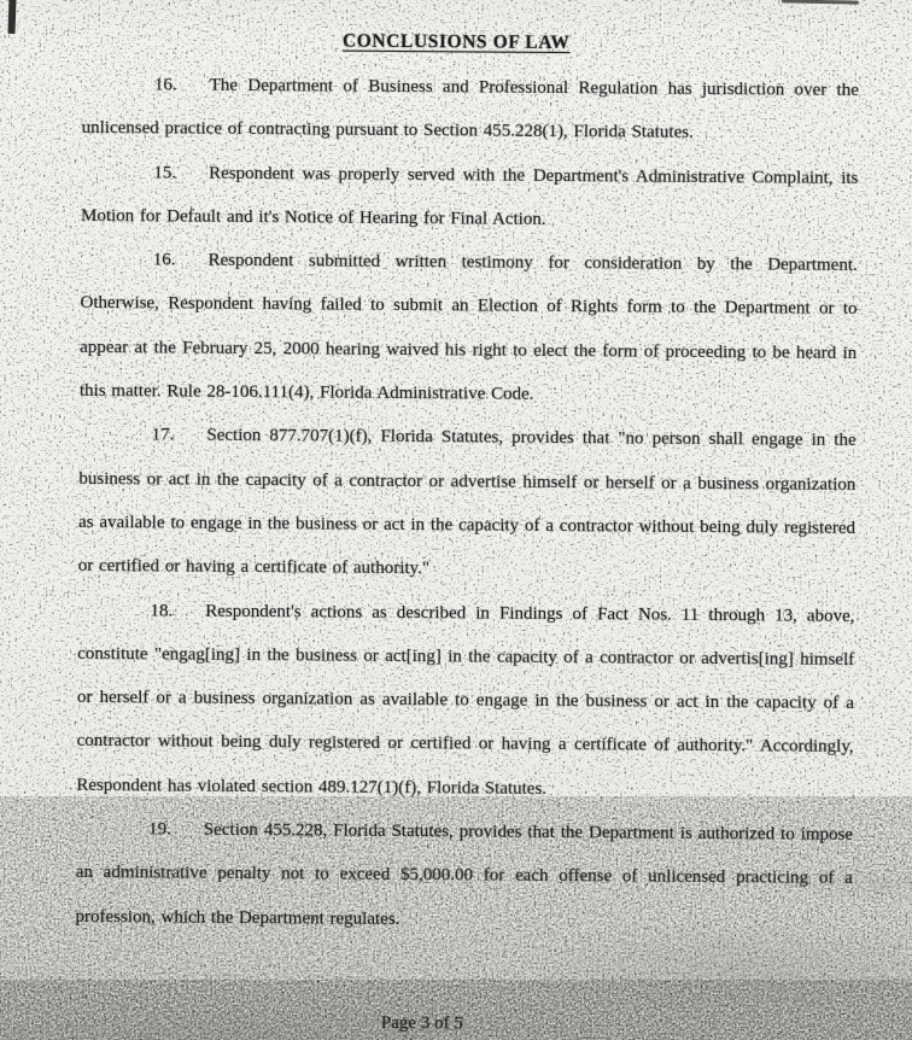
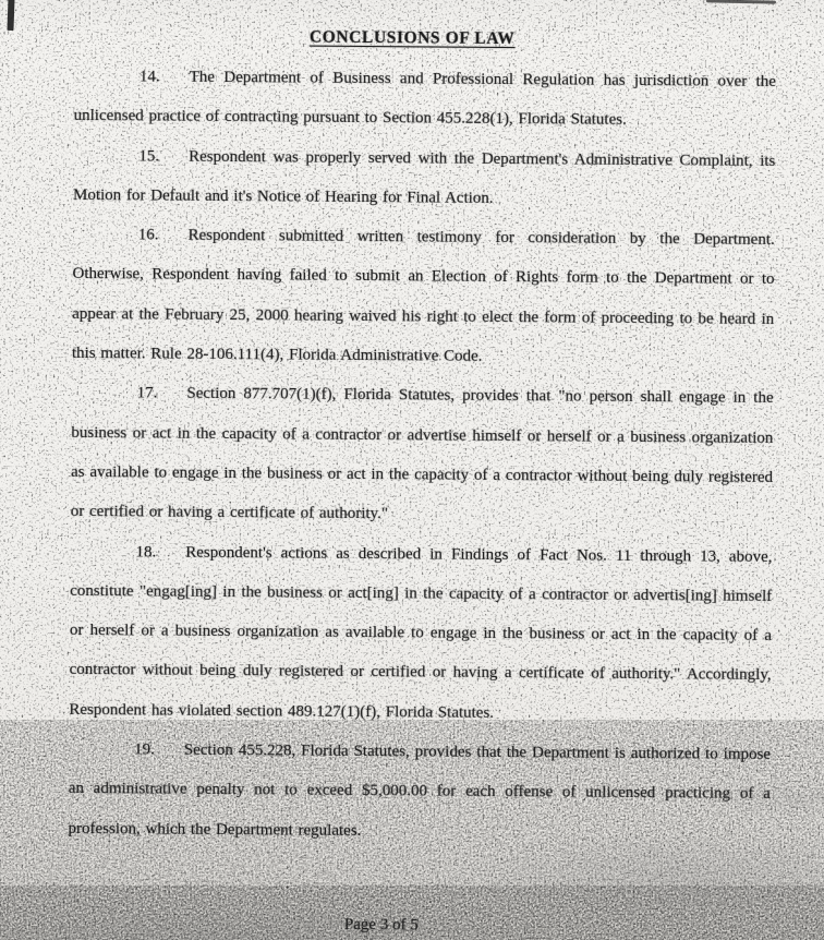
  CONCLUSIONS OF LAW
- 16. The Department of Business and Professional Regulation has jurisdiction over the unlicensed practice of contracting pursuant to Section 455.228(1), Florida Statutes.
+ 14. The Department of Business and Professional Regulation has jurisdiction over the unlicensed practice of contracting pursuant to Section 455.228(1), Florida Statutes.
  15. Respondent was properly served with the Department's Administrative Complaint, its Motion for Default and it's Notice of Hearing for Final Action.
  16. Respondent submitted written testimony for consideration by the Department. Otherwise, Respondent having failed to submit an Election of Rights form to the Department or to appear at the February 25, 2000 hearing waived his right to elect the form of proceeding to be heard in this matter. Rule 28-106.111(4), Florida Administrative Code.
  17. Section 877.707(1)(f), Florida Statutes, provides that "no person shall engage in the business or act in the capacity of a contractor or advertise himself or herself or a business organization as available to engage in the business or act in the capacity of a contractor without being duly registered or certified or having a certificate of authority."
  18. Respondent's actions as described in Findings of Fact Nos. 11 through 13, above, constitute "engag[ing] in the business or act[ing] in the capacity of a contractor or advertis[ing] himself or herself or a business organization as available to engage in the business or act in the capacity of a contractor without being duly registered or certified or having a certificate of authority." Accordingly, Respondent has violated section 489.127(1)(f), Florida Statutes.
  19. Section 455.228, Florida Statutes, provides that the Department is authorized to impose an administrative penalty not to exceed $5,000.00 for each offense of unlicensed practicing of a profession, which the Department regulates.
  Page 3 of 5
